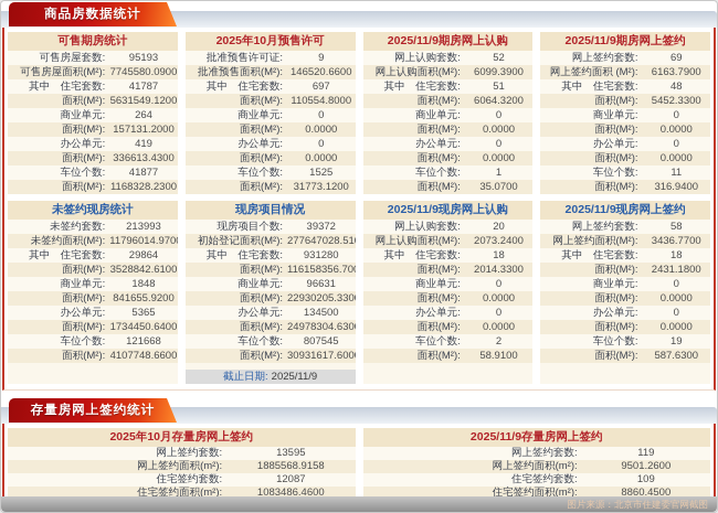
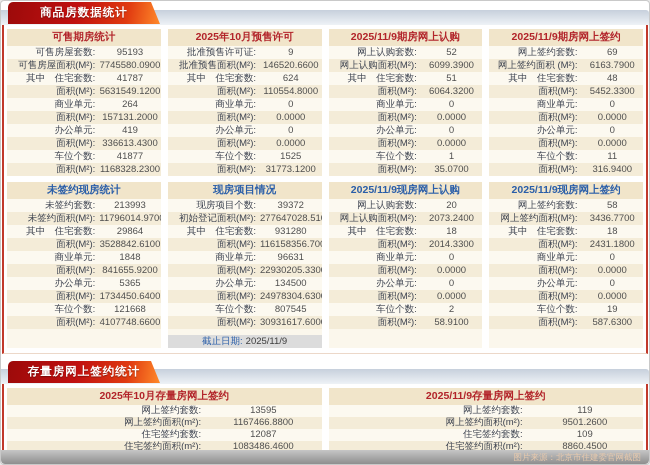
  商品房数据统计
  可售期房统计
  可售房屋套数:
  95193
  可售房屋面积(M²):
  7745580.0900
  其中 住宅套数:
  41787
  面积(M²):
  5631549.1200
  商业单元:
  264
  面积(M²):
  157131.2000
  办公单元:
  419
  面积(M²):
  336613.4300
  车位个数:
  41877
  面积(M²):
  1168328.2300
  2025年10月预售许可
  批准预售许可证:
  9
  批准预售面积(M²):
  146520.6600
  其中 住宅套数:
- 697
+ 624
  面积(M²):
  110554.8000
  商业单元:
  0
  面积(M²):
  0.0000
  办公单元:
  0
  面积(M²):
  0.0000
  车位个数:
  1525
  面积(M²):
  31773.1200
  2025/11/9期房网上认购
  网上认购套数:
  52
  网上认购面积(M²):
  6099.3900
  其中 住宅套数:
  51
  面积(M²):
  6064.3200
  商业单元:
  0
  面积(M²):
  0.0000
  办公单元:
  0
  面积(M²):
  0.0000
  车位个数:
  1
  面积(M²):
  35.0700
  2025/11/9期房网上签约
  网上签约套数:
  69
  网上签约面积 (M²):
  6163.7900
  其中 住宅套数:
  48
  面积(M²):
  5452.3300
  商业单元:
  0
  面积(M²):
  0.0000
  办公单元:
  0
  面积(M²):
  0.0000
  车位个数:
  11
  面积(M²):
  316.9400
  未签约现房统计
  未签约套数:
  213993
  未签约面积(M²):
  11796014.970
  其中 住宅套数:
  29864
  面积(M²):
  3528842.6100
  商业单元:
  1848
  面积(M²):
  841655.9200
  办公单元:
  5365
  面积(M²):
  1734450.6400
  车位个数:
  121668
  面积(M²):
  4107748.6600
  现房项目情况
  现房项目个数:
  39372
  初始登记面积(M²):
  277647028.51
  其中 住宅套数:
  931280
  面积(M²):
  116158356.70
  商业单元:
  96631
  面积(M²):
  22930205.330
  办公单元:
  134500
  面积(M²):
  24978304.630
  车位个数:
  807545
  面积(M²):
  30931617.600
  截止日期: 2025/11/9
  2025/11/9现房网上认购
  网上认购套数:
  20
  网上认购面积(M²):
  2073.2400
  其中 住宅套数:
  18
  面积(M²):
  2014.3300
  商业单元:
  0
  面积(M²):
  0.0000
  办公单元:
  0
  面积(M²):
  0.0000
  车位个数:
  2
  面积(M²):
  58.9100
  2025/11/9现房网上签约
  网上签约套数:
  58
  网上签约面积(M²):
  3436.7700
  其中 住宅套数:
  18
  面积(M²):
  2431.1800
  商业单元:
  0
  面积(M²):
  0.0000
  办公单元:
  0
  面积(M²):
  0.0000
  车位个数:
  19
  面积(M²):
  587.6300
  存量房网上签约统计
  2025年10月存量房网上签约
  网上签约套数:
  13595
  网上签约面积(m²):
- 1885568.9158
+ 1167466.8800
  住宅签约套数:
  12087
  住宅签约面积(m²):
  1083486.4600
  2025/11/9存量房网上签约
  网上签约套数:
  119
  网上签约面积(m²):
  9501.2600
  住宅签约套数:
  109
  住宅签约面积(m²):
  8860.4500
  图片来源：北京市住建委官网截图
